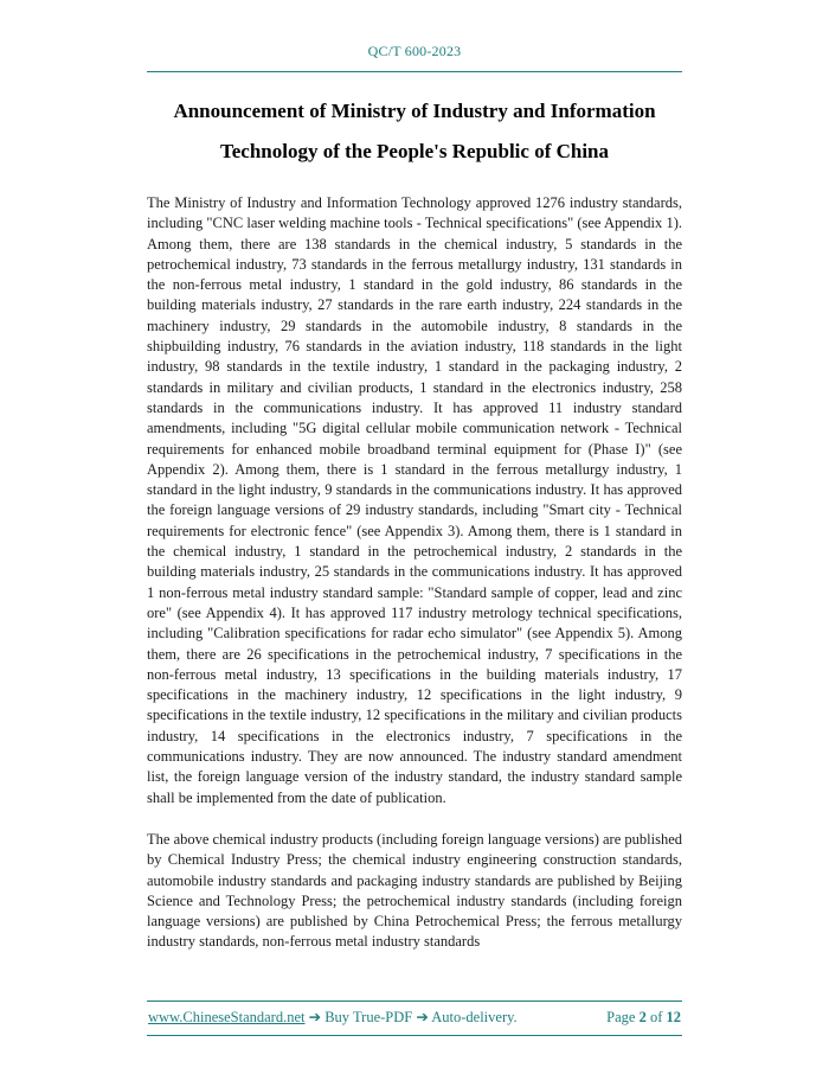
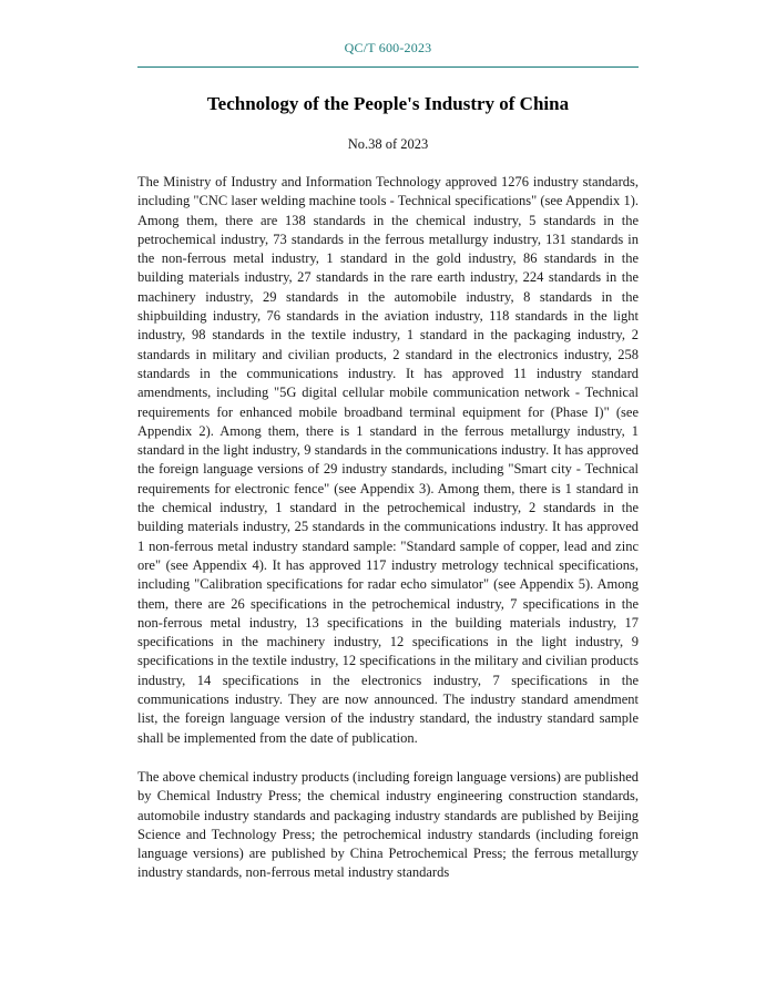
  QC/T 600-2023
- Announcement of Ministry of Industry and Information
- Technology of the People's Republic of China
+ Technology of the People's Industry of China
+ No.38 of 2023
- The Ministry of Industry and Information Technology approved 1276 industry standards, including "CNC laser welding machine tools - Technical specifications" (see Appendix 1). Among them, there are 138 standards in the chemical industry, 5 standards in the petrochemical industry, 73 standards in the ferrous metallurgy industry, 131 standards in the non-ferrous metal industry, 1 standard in the gold industry, 86 standards in the building materials industry, 27 standards in the rare earth industry, 224 standards in the machinery industry, 29 standards in the automobile industry, 8 standards in the shipbuilding industry, 76 standards in the aviation industry, 118 standards in the light industry, 98 standards in the textile industry, 1 standard in the packaging industry, 2 standards in military and civilian products, 1 standard in the electronics industry, 258 standards in the communications industry. It has approved 11 industry standard amendments, including "5G digital cellular mobile communication network - Technical requirements for enhanced mobile broadband terminal equipment for (Phase I)" (see Appendix 2). Among them, there is 1 standard in the ferrous metallurgy industry, 1 standard in the light industry, 9 standards in the communications industry. It has approved the foreign language versions of 29 industry standards, including "Smart city - Technical requirements for electronic fence" (see Appendix 3). Among them, there is 1 standard in the chemical industry, 1 standard in the petrochemical industry, 2 standards in the building materials industry, 25 standards in the communications industry. It has approved 1 non-ferrous metal industry standard sample: "Standard sample of copper, lead and zinc ore" (see Appendix 4). It has approved 117 industry metrology technical specifications, including "Calibration specifications for radar echo simulator" (see Appendix 5). Among them, there are 26 specifications in the petrochemical industry, 7 specifications in the non-ferrous metal industry, 13 specifications in the building materials industry, 17 specifications in the machinery industry, 12 specifications in the light industry, 9 specifications in the textile industry, 12 specifications in the military and civilian products industry, 14 specifications in the electronics industry, 7 specifications in the communications industry. They are now announced. The industry standard amendment list, the foreign language version of the industry standard, the industry standard sample shall be implemented from the date of publication.
+ The Ministry of Industry and Information Technology approved 1276 industry standards, including "CNC laser welding machine tools - Technical specifications" (see Appendix 1). Among them, there are 138 standards in the chemical industry, 5 standards in the petrochemical industry, 73 standards in the ferrous metallurgy industry, 131 standards in the non-ferrous metal industry, 1 standard in the gold industry, 86 standards in the building materials industry, 27 standards in the rare earth industry, 224 standards in the machinery industry, 29 standards in the automobile industry, 8 standards in the shipbuilding industry, 76 standards in the aviation industry, 118 standards in the light industry, 98 standards in the textile industry, 1 standard in the packaging industry, 2 standards in military and civilian products, 2 standard in the electronics industry, 258 standards in the communications industry. It has approved 11 industry standard amendments, including "5G digital cellular mobile communication network - Technical requirements for enhanced mobile broadband terminal equipment for (Phase I)" (see Appendix 2). Among them, there is 1 standard in the ferrous metallurgy industry, 1 standard in the light industry, 9 standards in the communications industry. It has approved the foreign language versions of 29 industry standards, including "Smart city - Technical requirements for electronic fence" (see Appendix 3). Among them, there is 1 standard in the chemical industry, 1 standard in the petrochemical industry, 2 standards in the building materials industry, 25 standards in the communications industry. It has approved 1 non-ferrous metal industry standard sample: "Standard sample of copper, lead and zinc ore" (see Appendix 4). It has approved 117 industry metrology technical specifications, including "Calibration specifications for radar echo simulator" (see Appendix 5). Among them, there are 26 specifications in the petrochemical industry, 7 specifications in the non-ferrous metal industry, 13 specifications in the building materials industry, 17 specifications in the machinery industry, 12 specifications in the light industry, 9 specifications in the textile industry, 12 specifications in the military and civilian products industry, 14 specifications in the electronics industry, 7 specifications in the communications industry. They are now announced. The industry standard amendment list, the foreign language version of the industry standard, the industry standard sample shall be implemented from the date of publication.
  The above chemical industry products (including foreign language versions) are published by Chemical Industry Press; the chemical industry engineering construction standards, automobile industry standards and packaging industry standards are published by Beijing Science and Technology Press; the petrochemical industry standards (including foreign language versions) are published by China Petrochemical Press; the ferrous metallurgy industry standards, non-ferrous metal industry standards
- www.ChineseStandard.net ➔ Buy True-PDF ➔ Auto-delivery.
- Page 2 of 12
